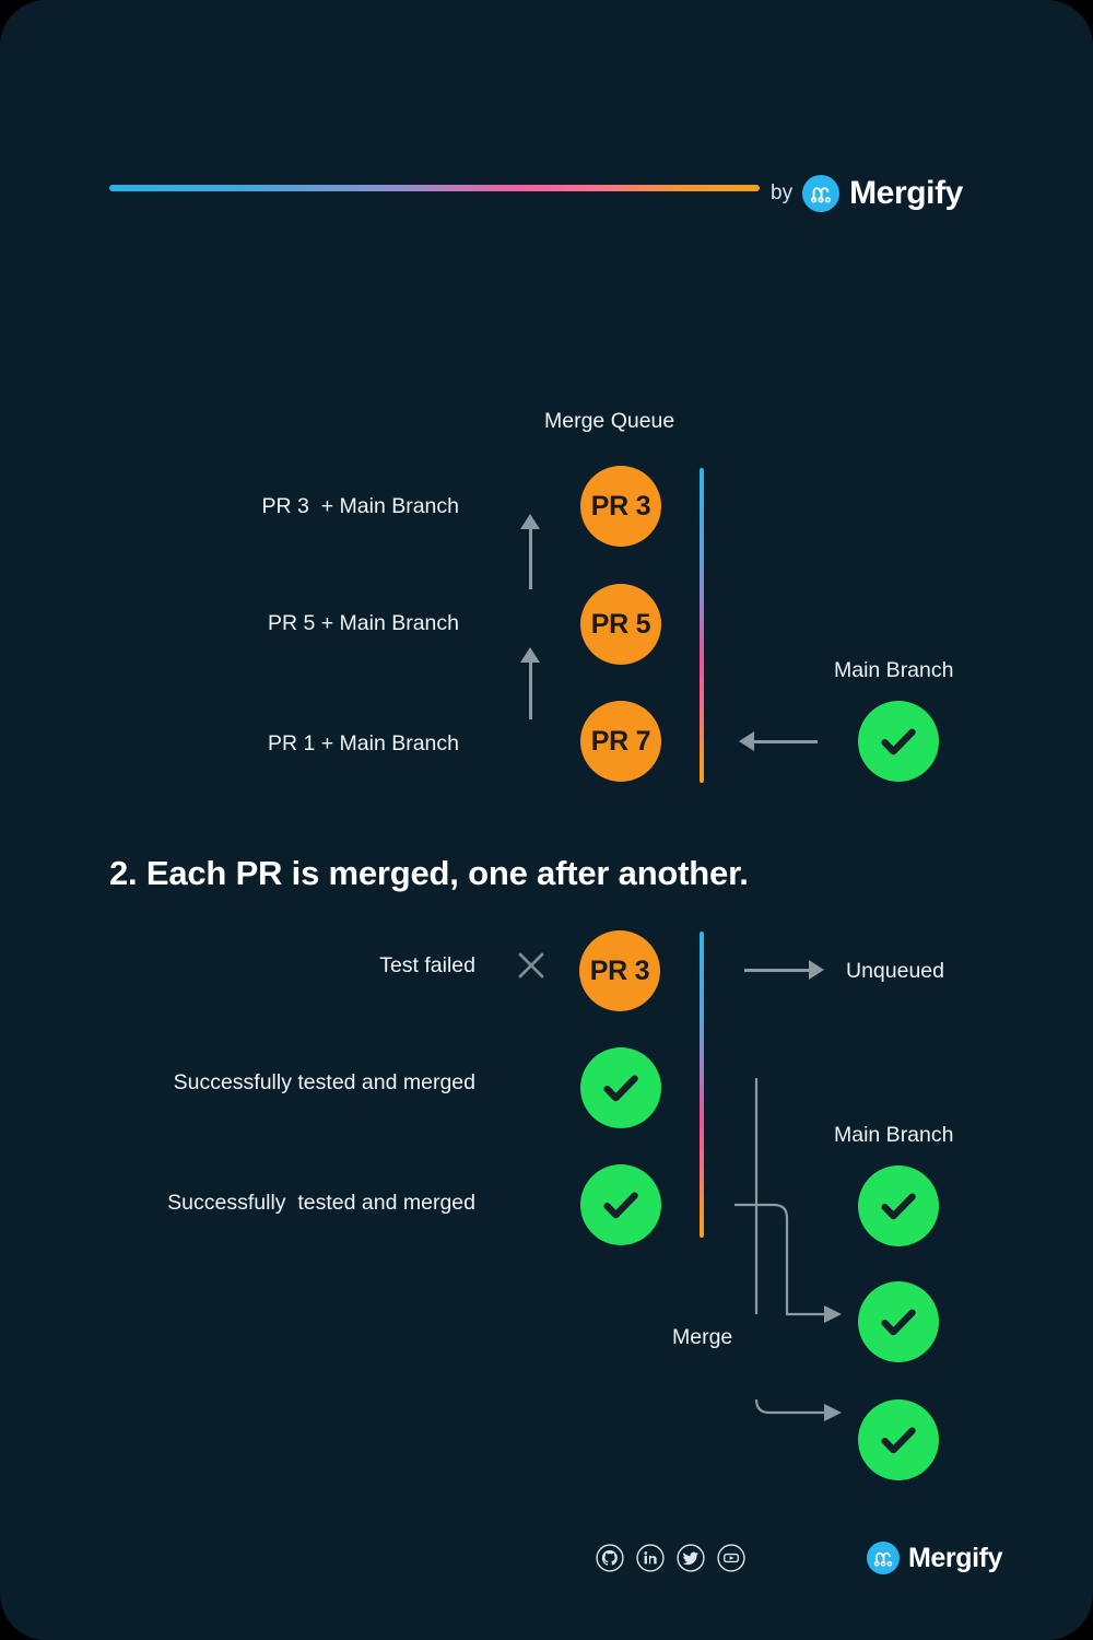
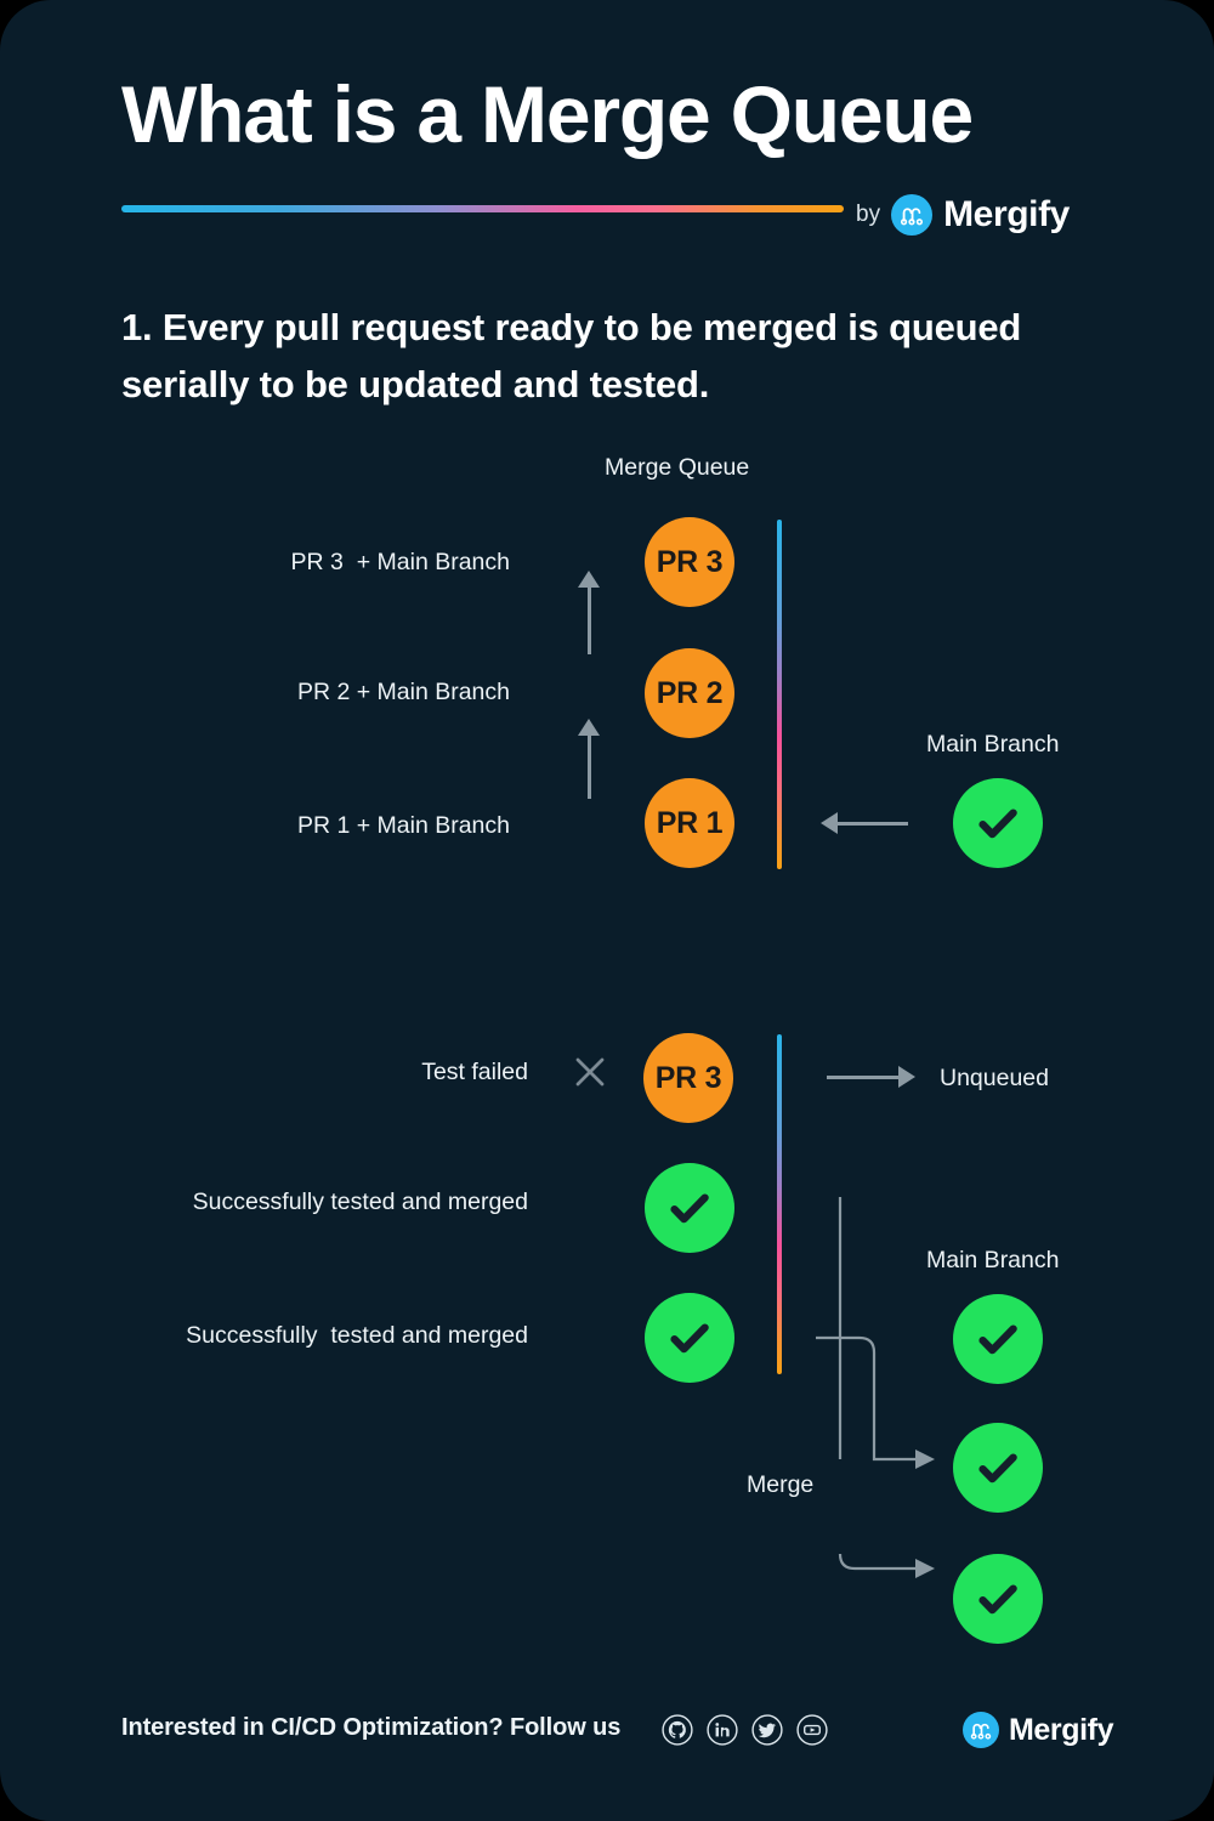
+ What is a Merge Queue
  by
  Mergify
+ 1. Every pull request ready to be merged is queued serially to be updated and tested.
  Merge Queue
  PR 3 + Main Branch
- PR 5 + Main Branch
+ PR 2 + Main Branch
  PR 1 + Main Branch
  PR 3
- PR 5
+ PR 2
- PR 7
+ PR 1
  Main Branch
- 2. Each PR is merged, one after another.
  Test failed
  PR 3
  Unqueued
  Successfully tested and merged
  Successfully tested and merged
  Merge
  Main Branch
+ Interested in CI/CD Optimization? Follow us
  Mergify
